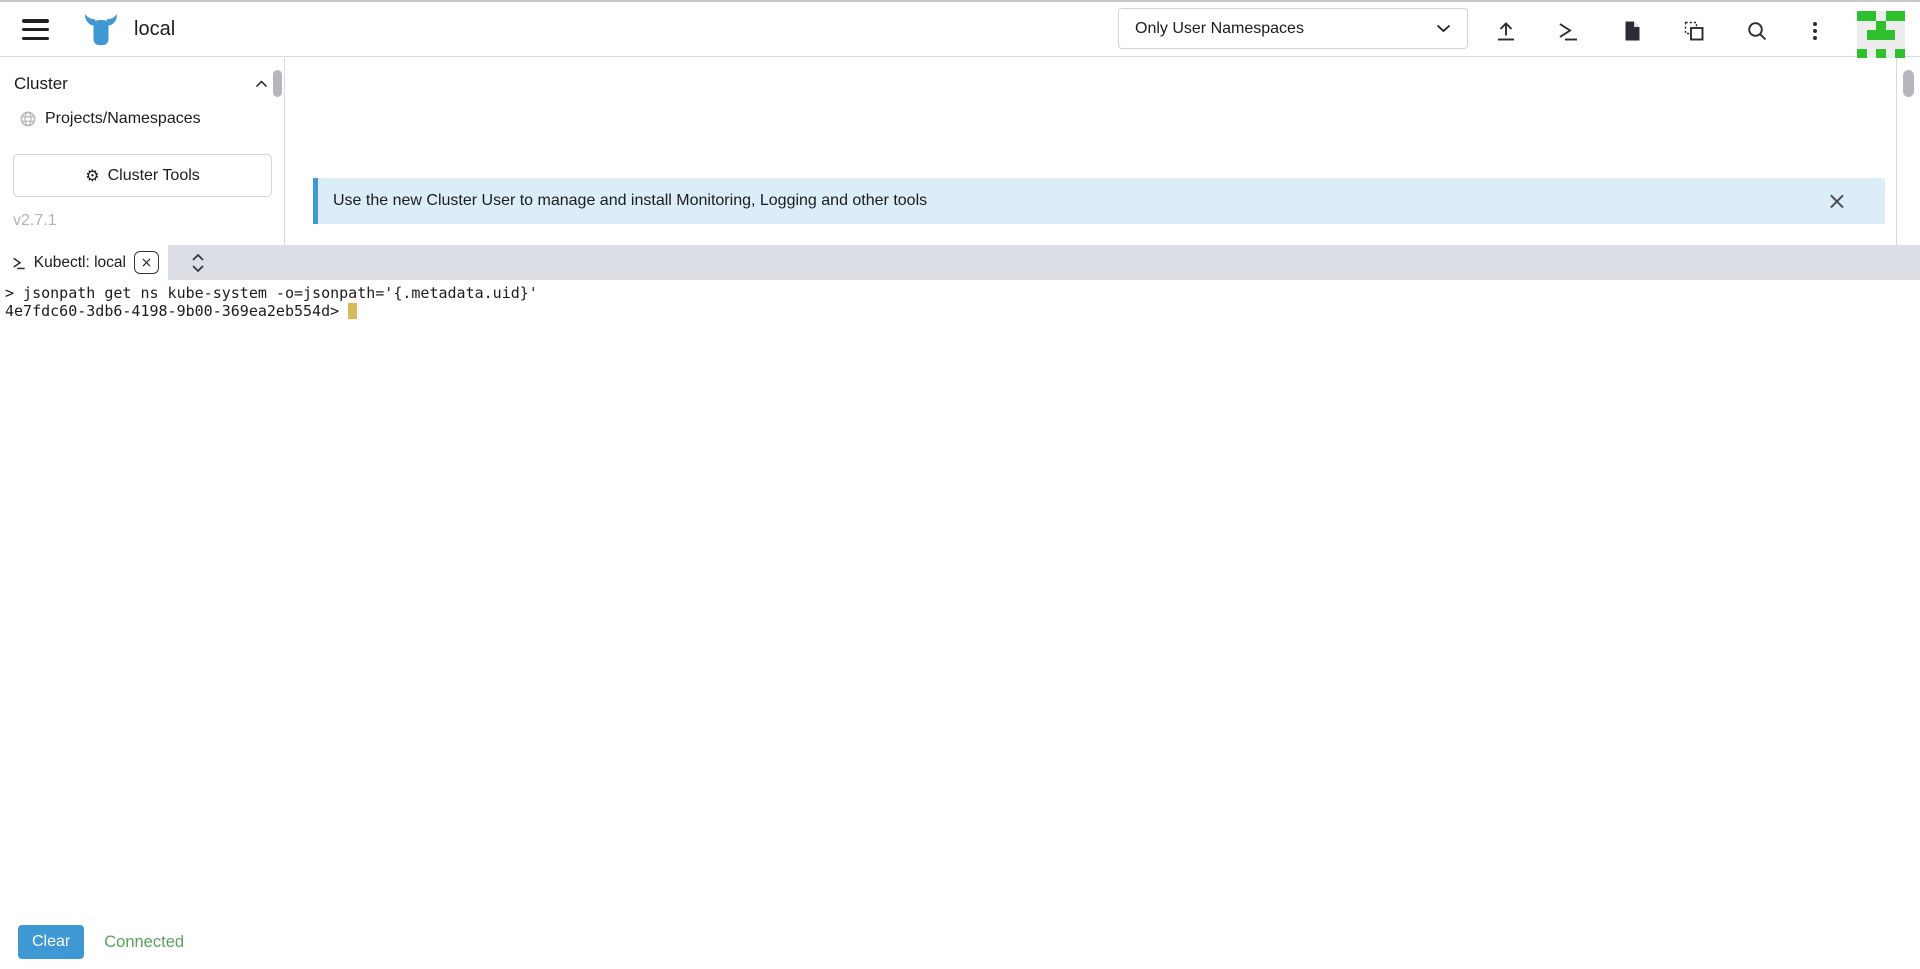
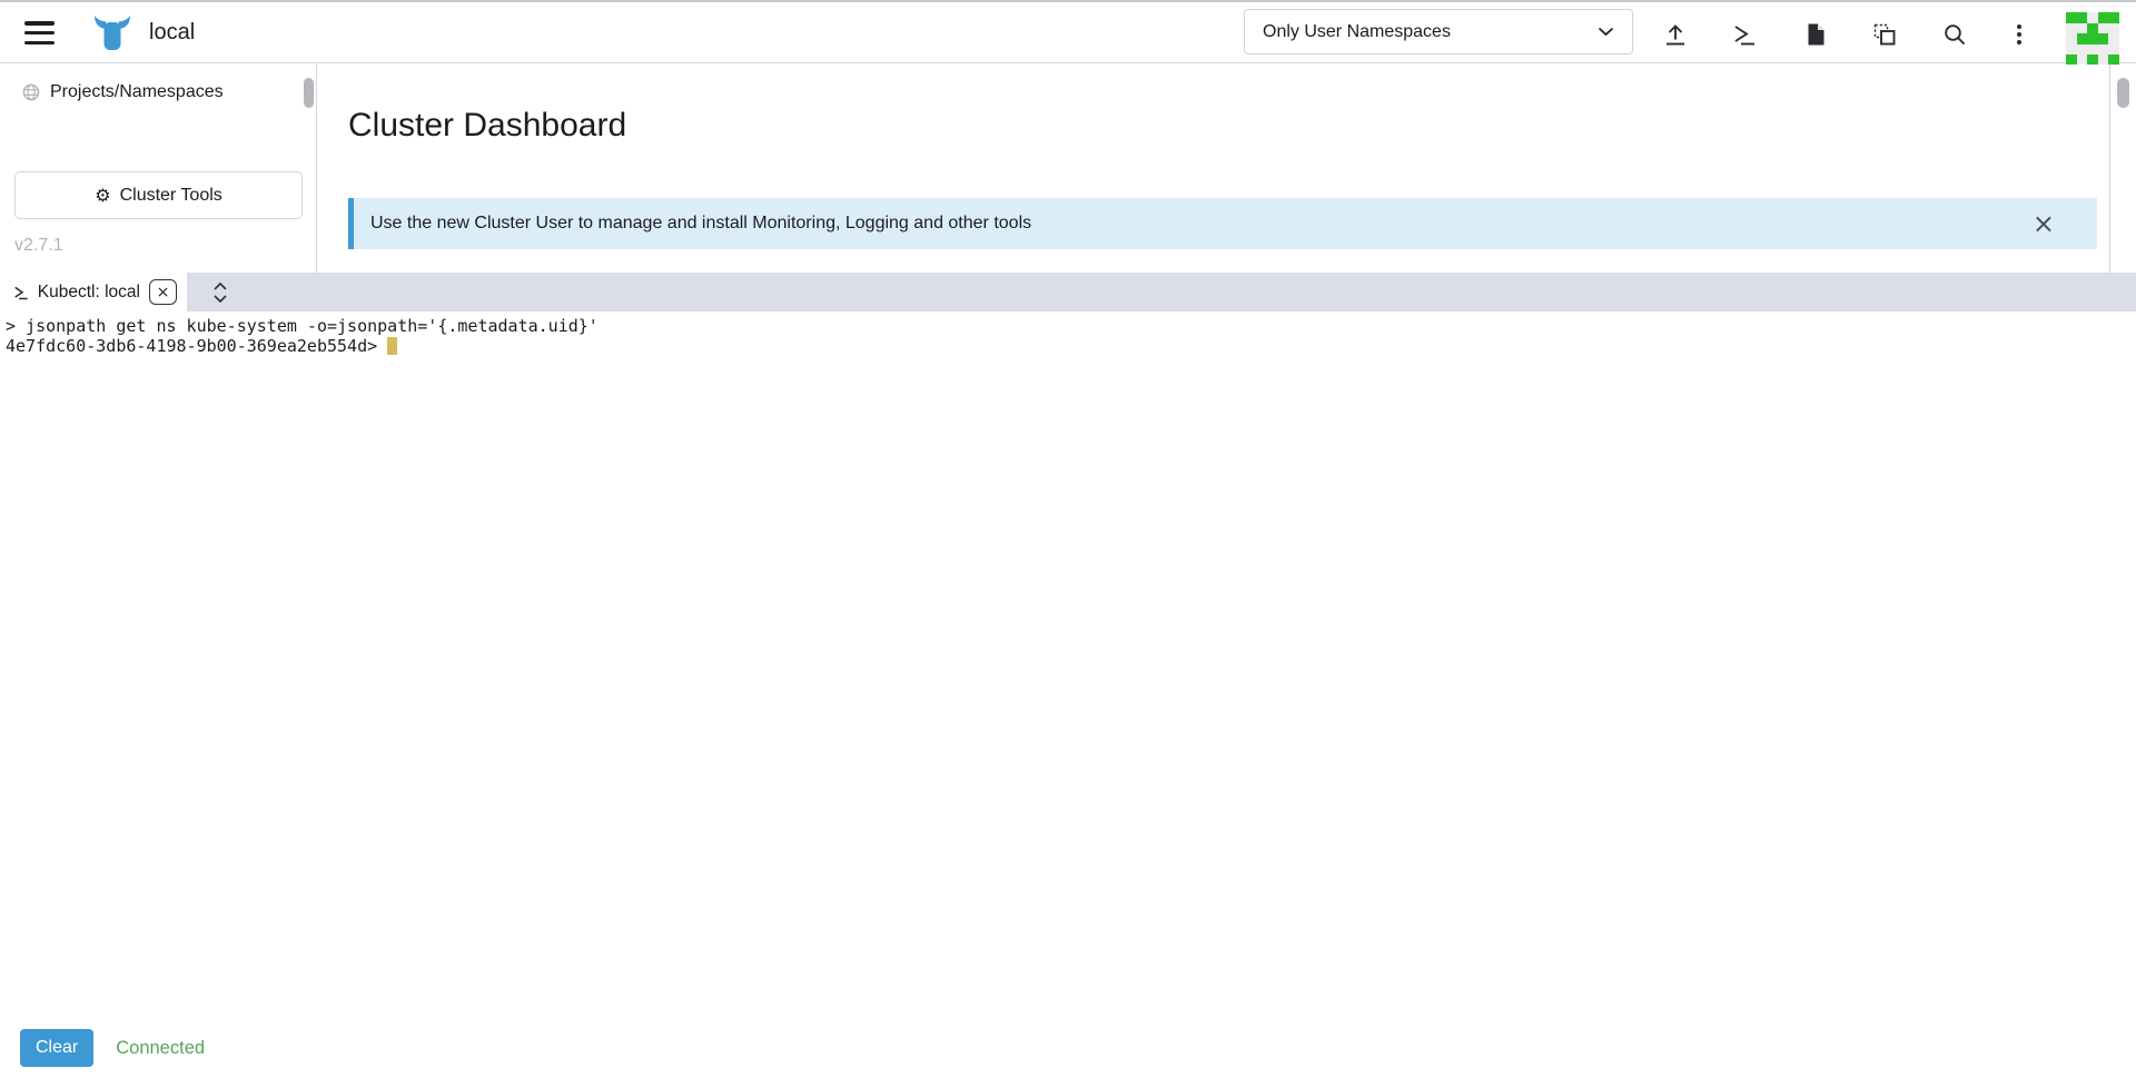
  local
  Only User Namespaces
- Cluster
  Projects/Namespaces
  ⚙
  Cluster Tools
  v2.7.1
+ Cluster Dashboard
  Use the new Cluster User to manage and install Monitoring, Logging and other tools
  ×
  Kubectl: local
  ×
  > jsonpath get ns kube-system -o=jsonpath='{.metadata.uid}' 4e7fdc60-3db6-4198-9b00-369ea2eb554d>
  Clear
  Connected
